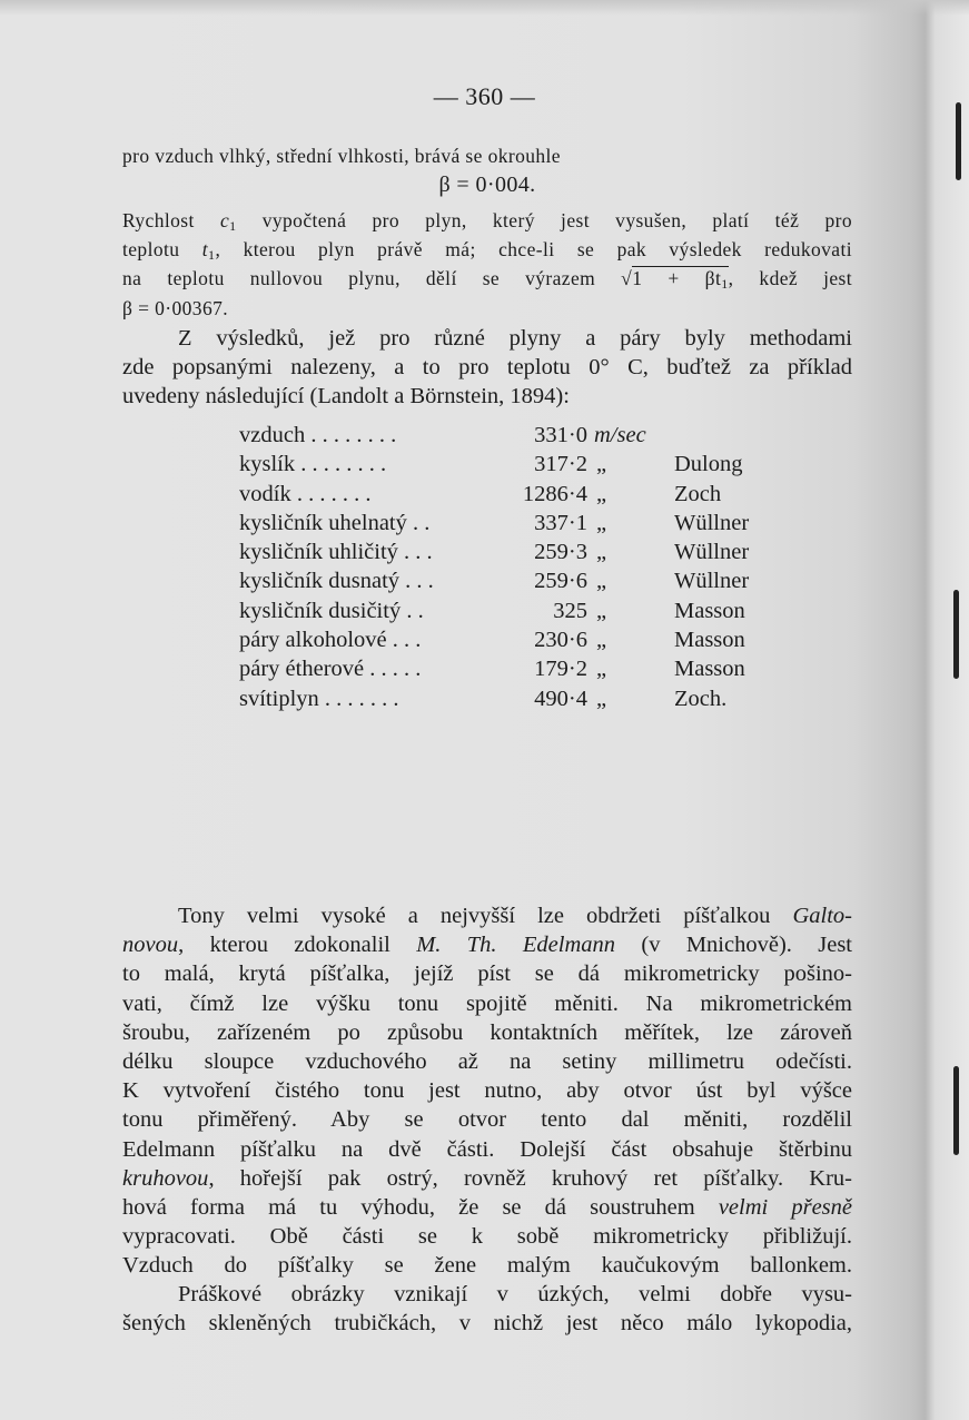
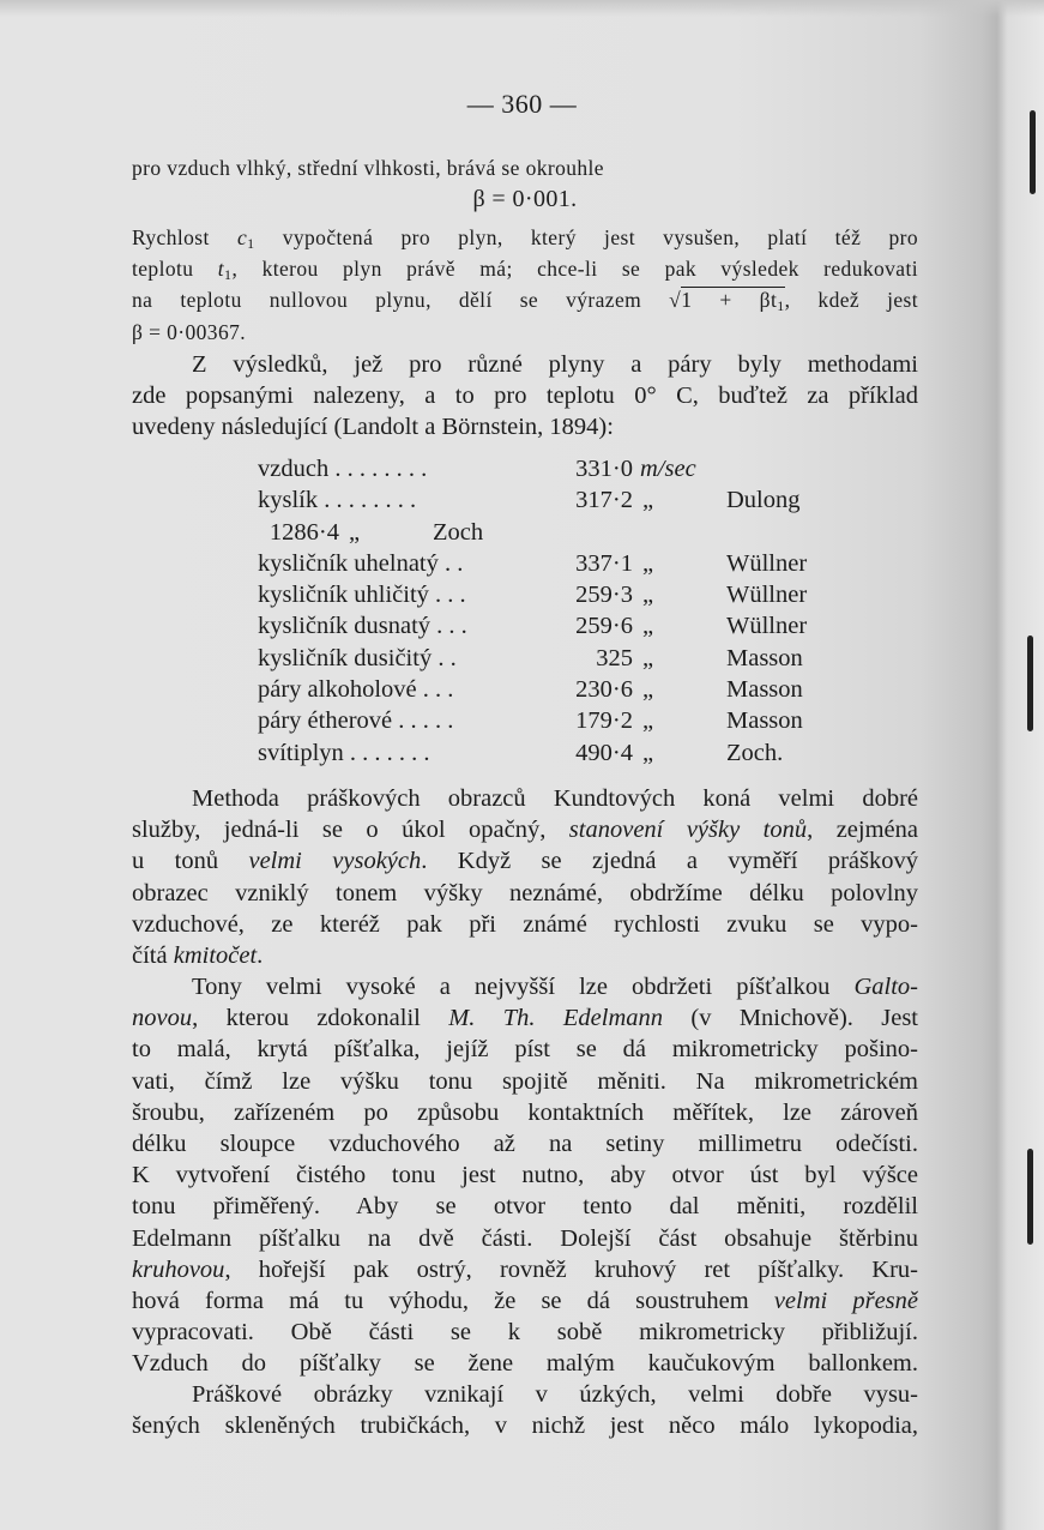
  — 360 —
  pro vzduch vlhký, střední vlhkosti, brává se okrouhle
- β = 0·004.
+ β = 0·001.
  Rychlost c1 vypočtená pro plyn, který jest vysušen, platí též pro
  teplotu t1, kterou plyn právě má; chce-li se pak výsledek redukovati
  na teplotu nullovou plynu, dělí se výrazem √1 + βt1, kdež jest
  β = 0·00367.
  Z výsledků, jež pro různé plyny a páry byly methodami
  zde popsanými nalezeny, a to pro teplotu 0° C, buďtež za příklad
  uvedeny následující (Landolt a Börnstein, 1894):
  vzduch . . . . . . . .
  331·0
  m/sec
  kyslík . . . . . . . .
  317·2
  „
  Dulong
- vodík . . . . . . .
  1286·4
  „
  Zoch
  kysličník uhelnatý . .
  337·1
  „
  Wüllner
  kysličník uhličitý . . .
  259·3
  „
  Wüllner
  kysličník dusnatý . . .
  259·6
  „
  Wüllner
  kysličník dusičitý . .
  325
  „
  Masson
  páry alkoholové . . .
  230·6
  „
  Masson
  páry étherové . . . . .
  179·2
  „
  Masson
  svítiplyn . . . . . . .
  490·4
  „
  Zoch.
+ Methoda práškových obrazců Kundtových koná velmi dobré
+ služby, jedná-li se o úkol opačný, stanovení výšky tonů, zejména
+ u tonů velmi vysokých. Když se zjedná a vyměří práškový
+ obrazec vzniklý tonem výšky neznámé, obdržíme délku polovlny
+ vzduchové, ze kteréž pak při známé rychlosti zvuku se vypo-
+ čítá kmitočet.
  Tony velmi vysoké a nejvyšší lze obdržeti píšťalkou Galto-
  novou, kterou zdokonalil M. Th. Edelmann (v Mnichově). Jest
  to malá, krytá píšťalka, jejíž píst se dá mikrometricky pošino-
  vati, čímž lze výšku tonu spojitě měniti. Na mikrometrickém
  šroubu, zařízeném po způsobu kontaktních měřítek, lze zároveň
  délku sloupce vzduchového až na setiny millimetru odečísti.
  K vytvoření čistého tonu jest nutno, aby otvor úst byl výšce
  tonu přiměřený. Aby se otvor tento dal měniti, rozdělil
  Edelmann píšťalku na dvě části. Dolejší část obsahuje štěrbinu
  kruhovou, hořejší pak ostrý, rovněž kruhový ret píšťalky. Kru-
  hová forma má tu výhodu, že se dá soustruhem velmi přesně
  vypracovati. Obě části se k sobě mikrometricky přibližují.
  Vzduch do píšťalky se žene malým kaučukovým ballonkem.
  Práškové obrázky vznikají v úzkých, velmi dobře vysu-
  šených skleněných trubičkách, v nichž jest něco málo lykopodia,
